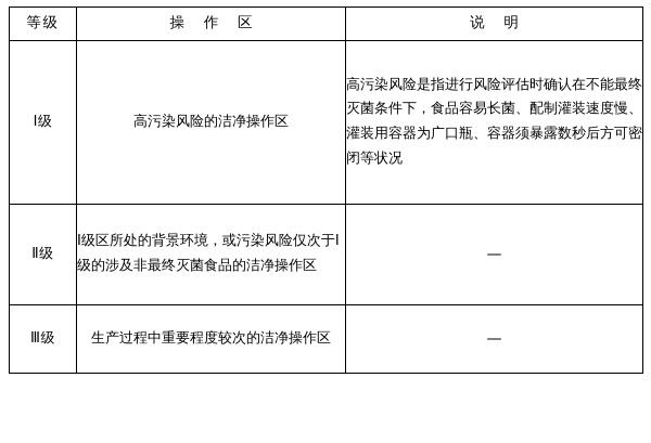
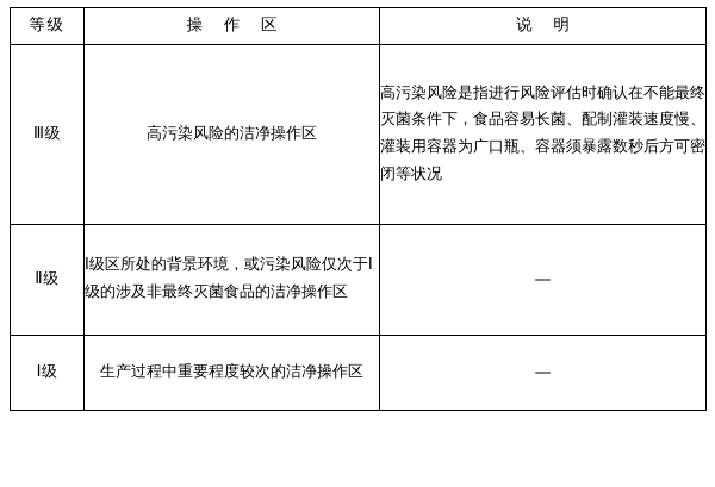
  等级	操 作 区	说 明
- Ⅰ级	高污染风险的洁净操作区	高污染风险是指进行风险评估时确认在不能最终灭菌条件下，食品容易长菌、配制灌装速度慢、灌装用容器为广口瓶、容器须暴露数秒后方可密闭等状况
+ Ⅲ级	高污染风险的洁净操作区	高污染风险是指进行风险评估时确认在不能最终灭菌条件下，食品容易长菌、配制灌装速度慢、灌装用容器为广口瓶、容器须暴露数秒后方可密闭等状况
  Ⅱ级	Ⅰ级区所处的背景环境，或污染风险仅次于Ⅰ级的涉及非最终灭菌食品的洁净操作区	—
- Ⅲ级	生产过程中重要程度较次的洁净操作区	—
+ Ⅰ级	生产过程中重要程度较次的洁净操作区	—
